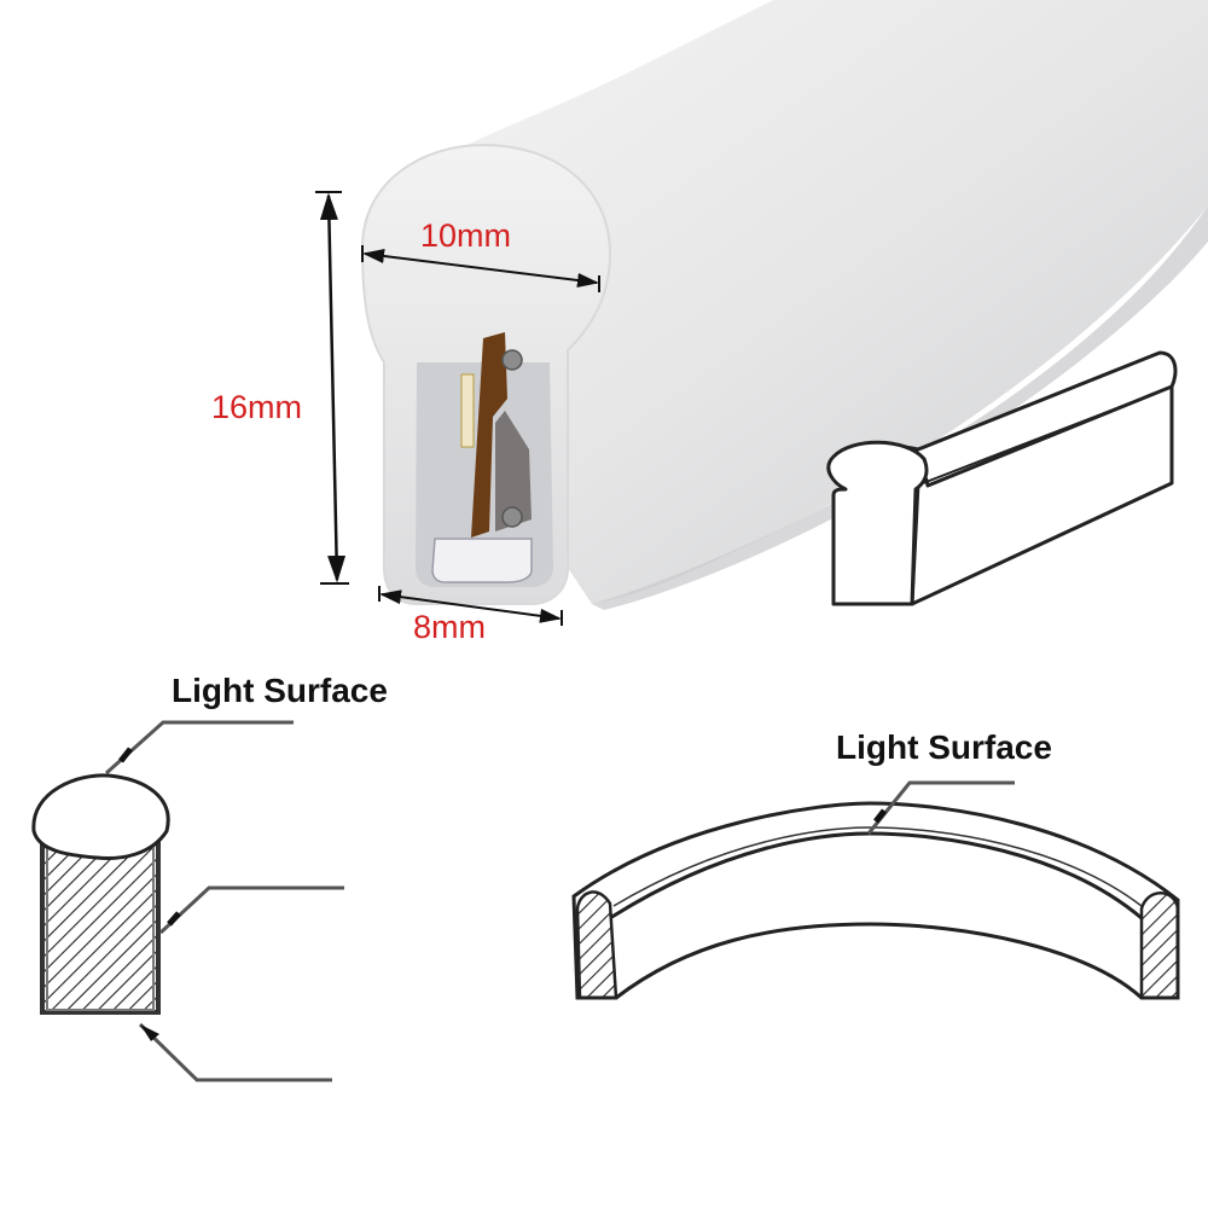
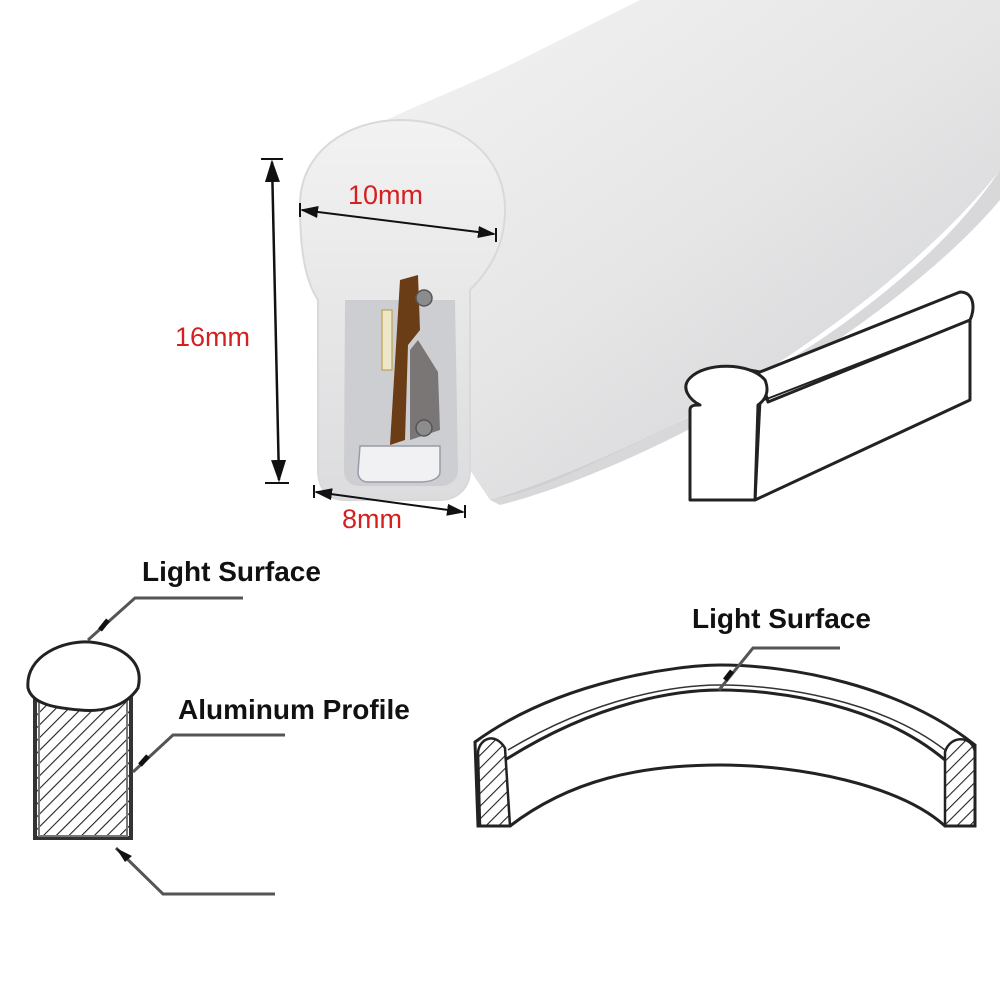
  10mm
  16mm
  8mm
  Light Surface
+ Aluminum Profile
  Light Surface
